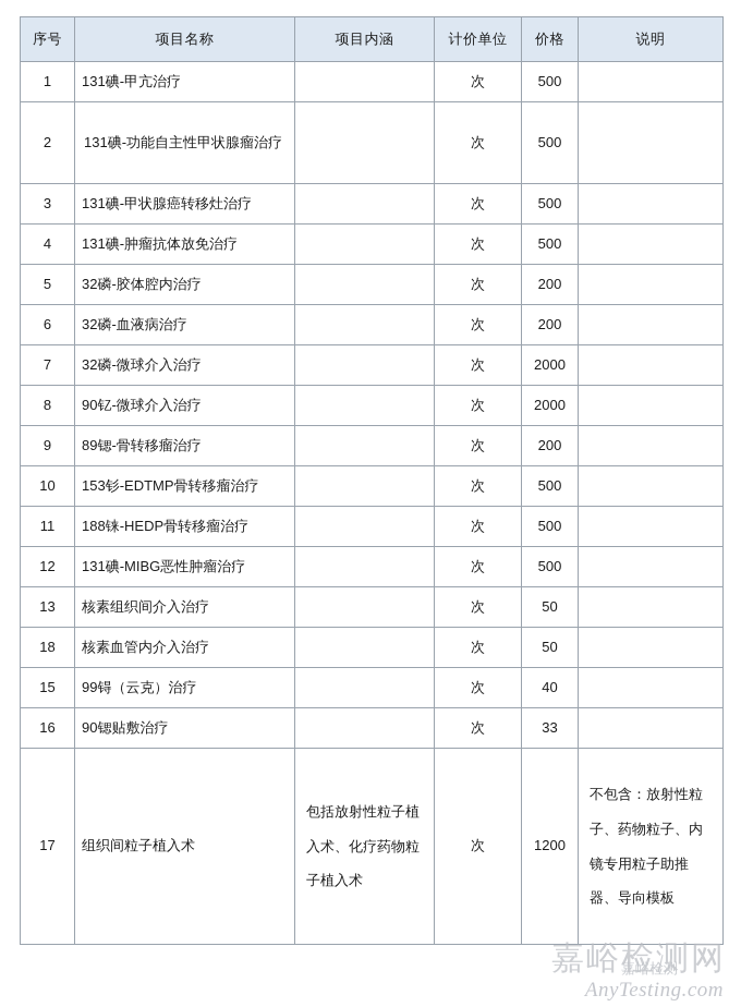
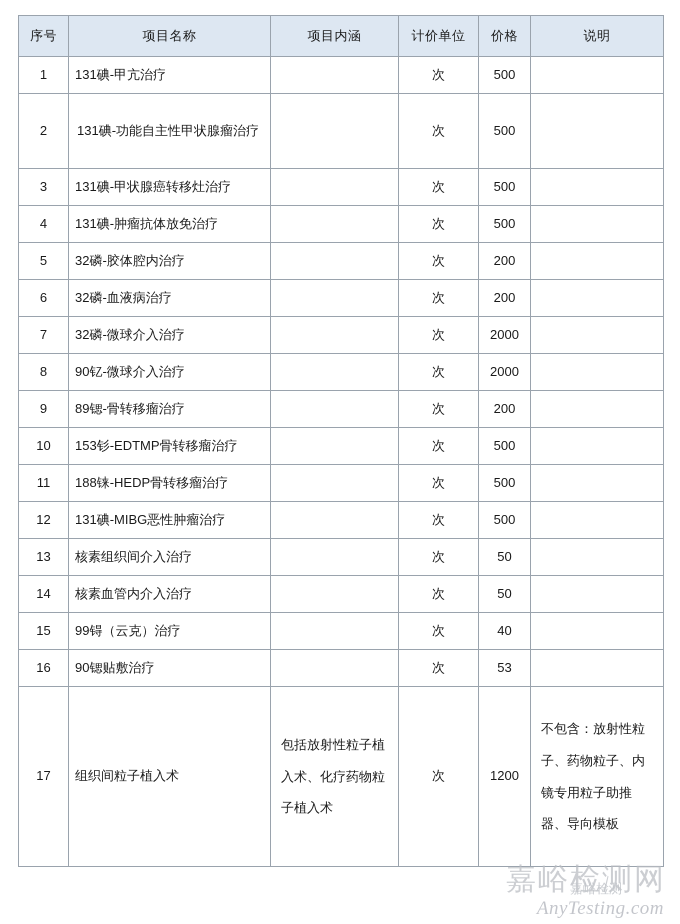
  序号	项目名称	项目内涵	计价单位	价格	说明
  1	131碘-甲亢治疗		次	500
  2	131碘-功能自主性甲状腺瘤治疗		次	500
  3	131碘-甲状腺癌转移灶治疗		次	500
  4	131碘-肿瘤抗体放免治疗		次	500
  5	32磷-胶体腔内治疗		次	200
  6	32磷-血液病治疗		次	200
  7	32磷-微球介入治疗		次	2000
  8	90钇-微球介入治疗		次	2000
  9	89锶-骨转移瘤治疗		次	200
  10	153钐-EDTMP骨转移瘤治疗		次	500
  11	188铼-HEDP骨转移瘤治疗		次	500
  12	131碘-MIBG恶性肿瘤治疗		次	500
  13	核素组织间介入治疗		次	50
- 18	核素血管内介入治疗		次	50
+ 14	核素血管内介入治疗		次	50
  15	99锝（云克）治疗		次	40
- 16	90锶贴敷治疗		次	33
+ 16	90锶贴敷治疗		次	53
  17	组织间粒子植入术	包括放射性粒子植入术、化疗药物粒子植入术	次	1200	不包含：放射性粒子、药物粒子、内镜专用粒子助推器、导向模板
  嘉峪检测网
  嘉峪检测
  AnyTesting.com
